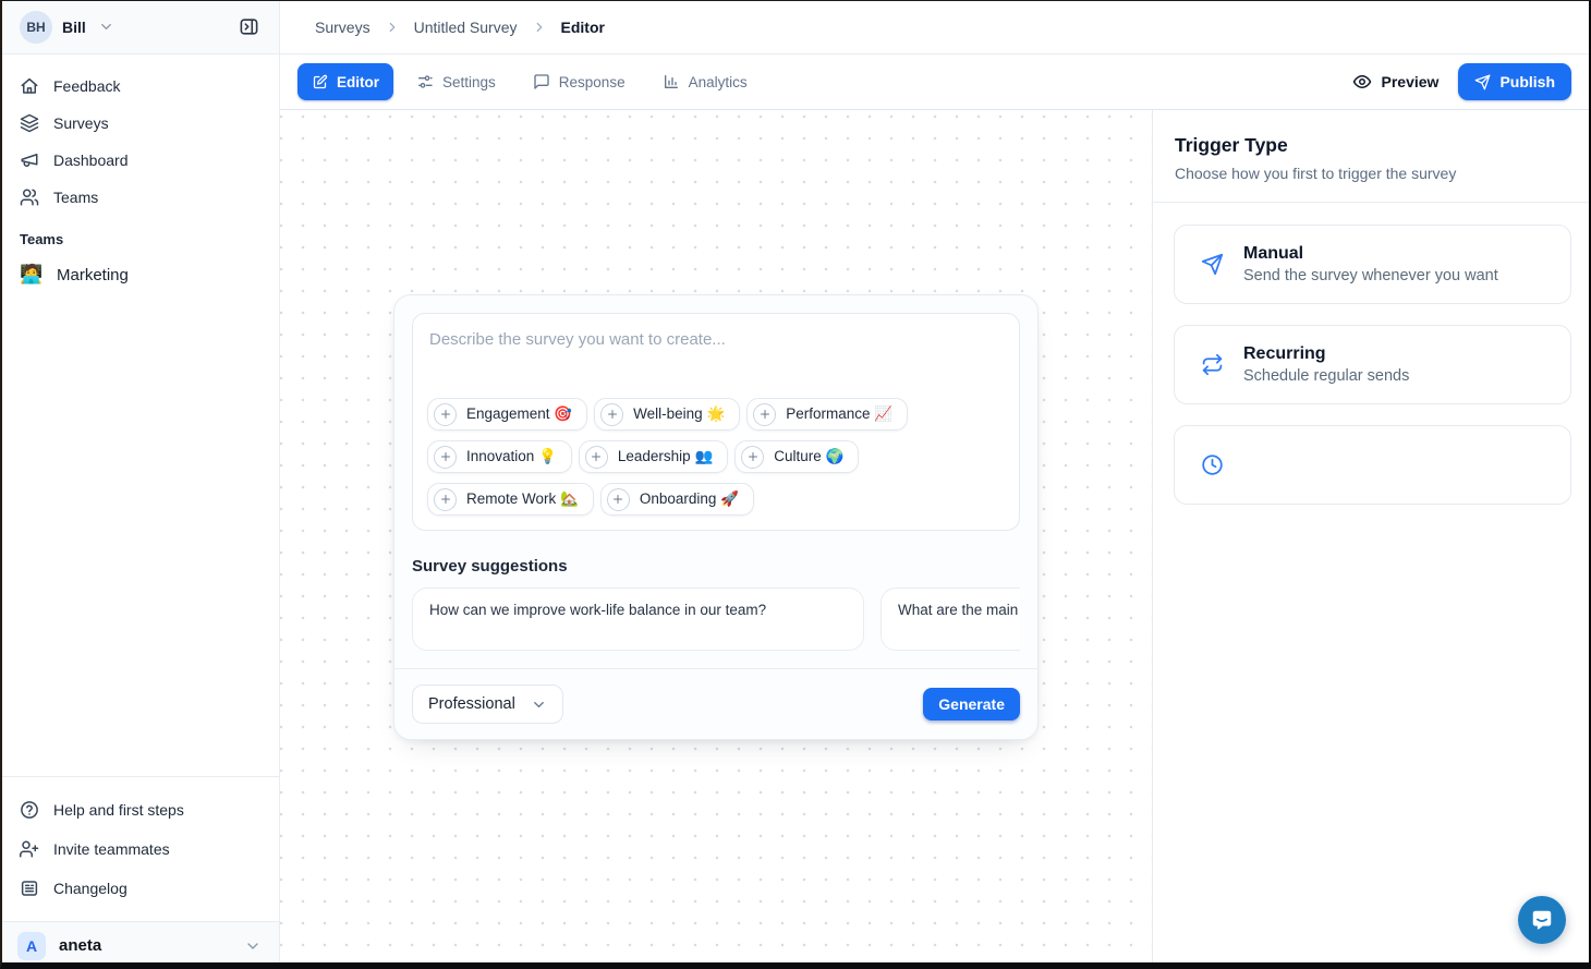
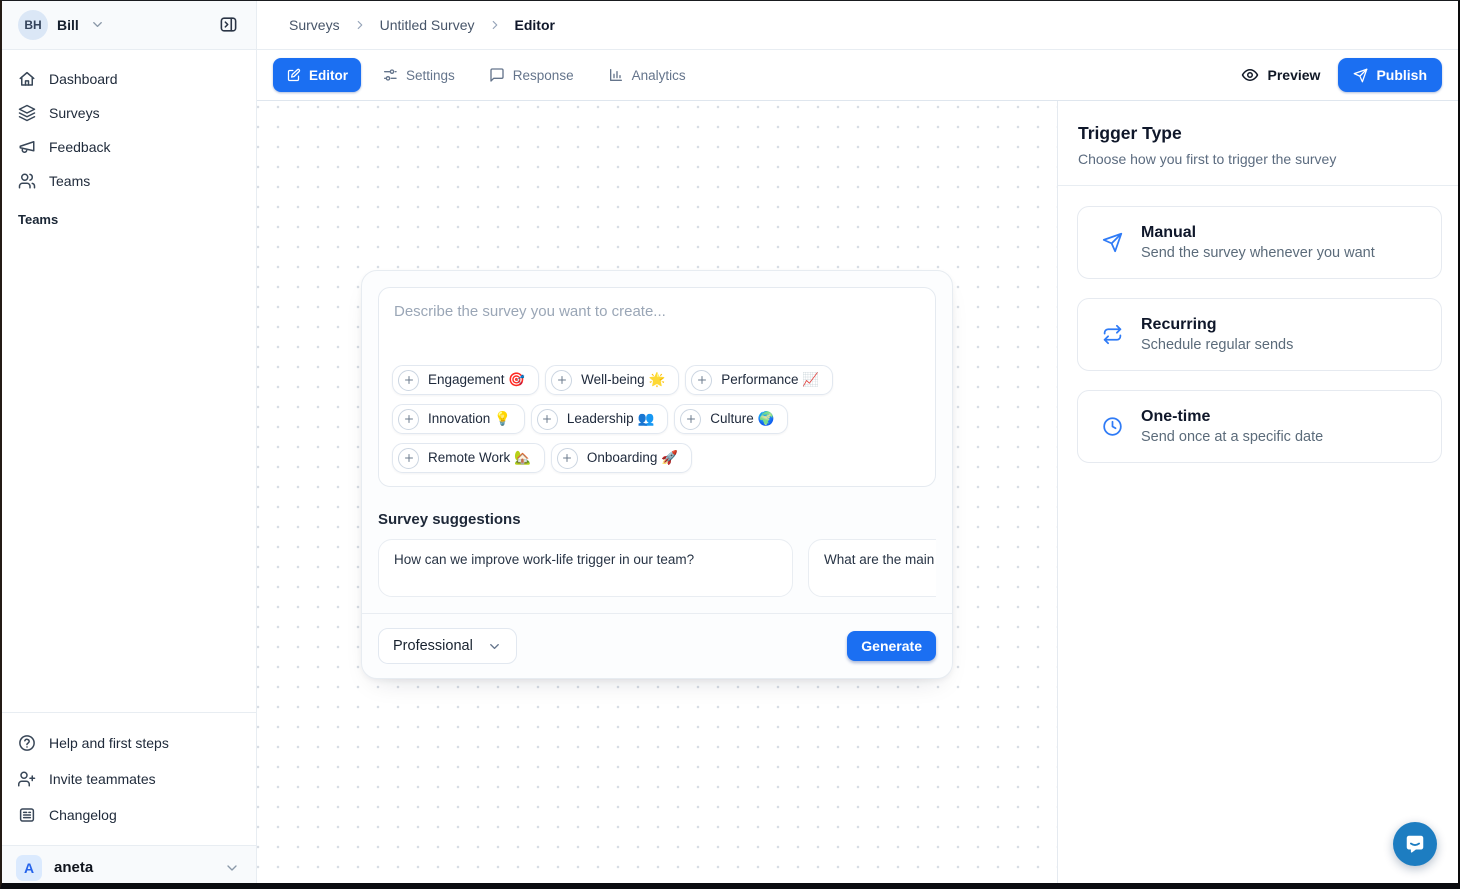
  BH
  Bill
- Feedback
+ Dashboard
  Surveys
- Dashboard
+ Feedback
  Teams
  Teams
- 🧑‍💻
- Marketing
  Help and first steps
  Invite teammates
  Changelog
  A
  aneta
  Surveys
  Untitled Survey
  Editor
  Editor
  Settings
  Response
  Analytics
  Preview
  Publish
  Describe the survey you want to create...
  Engagement 🎯
  Well-being 🌟
  Performance 📈
  Innovation 💡
  Leadership 👥
  Culture 🌍
  Remote Work 🏡
  Onboarding 🚀
  Survey suggestions
- How can we improve work-life balance in our team?
+ How can we improve work-life trigger in our team?
  What are the main
  Professional
  Generate
  Trigger Type
  Choose how you first to trigger the survey
  Manual
  Send the survey whenever you want
  Recurring
  Schedule regular sends
+ One-time
+ Send once at a specific date
